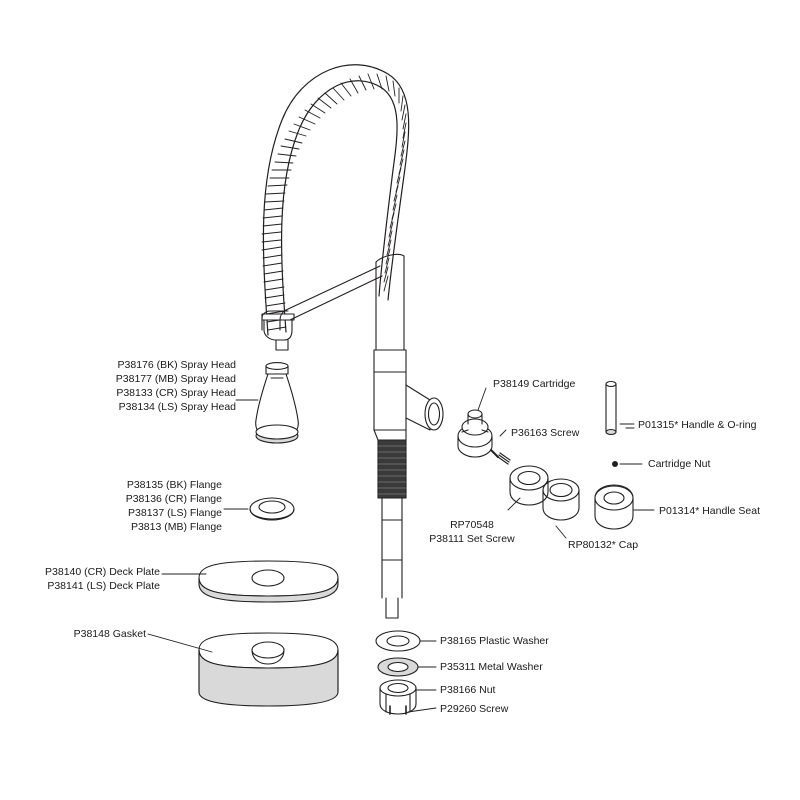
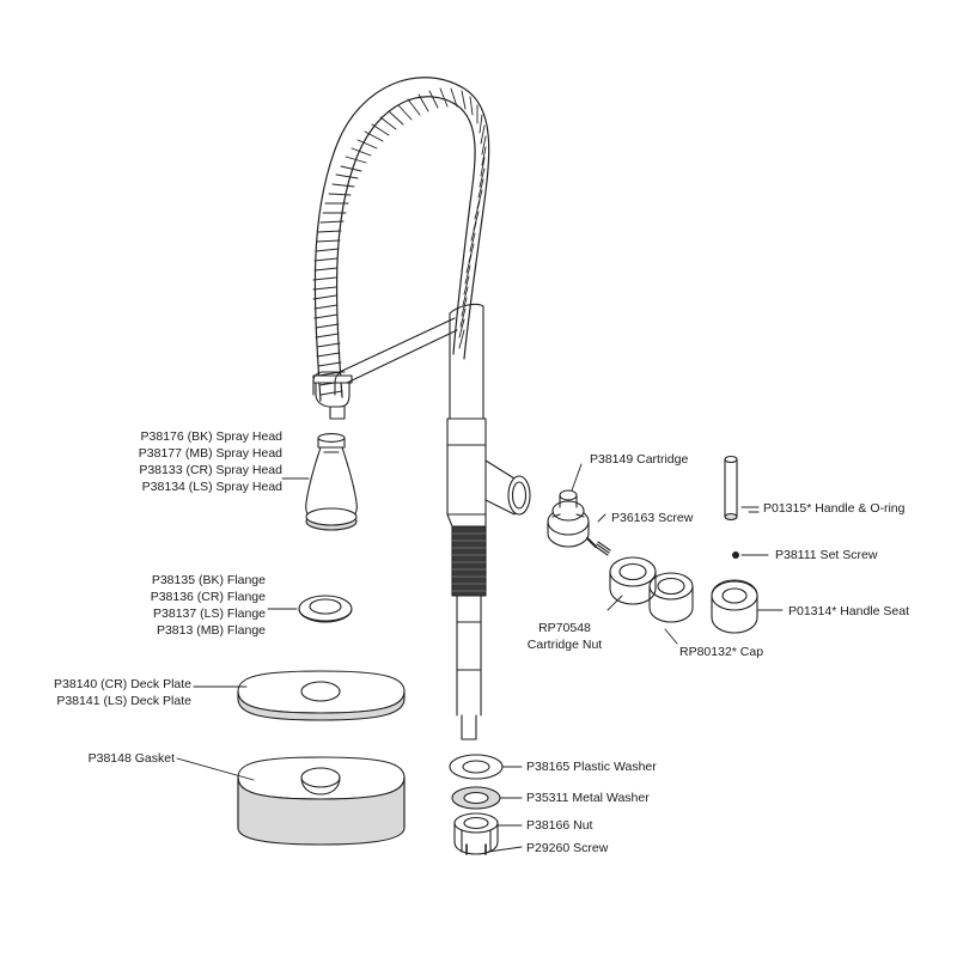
  P38176 (BK) Spray Head
  P38177 (MB) Spray Head
  P38133 (CR) Spray Head
  P38134 (LS) Spray Head
  P38135 (BK) Flange
  P38136 (CR) Flange
  P38137 (LS) Flange
  P3813 (MB) Flange
  P38140 (CR) Deck Plate
  P38141 (LS) Deck Plate
  P38148 Gasket
  P38149 Cartridge
  P36163 Screw
  P01315* Handle & O-ring
- Cartridge Nut
+ P38111 Set Screw
  P01314* Handle Seat
  RP80132* Cap
  RP70548
- P38111 Set Screw
+ Cartridge Nut
  P38165 Plastic Washer
  P35311 Metal Washer
  P38166 Nut
  P29260 Screw
